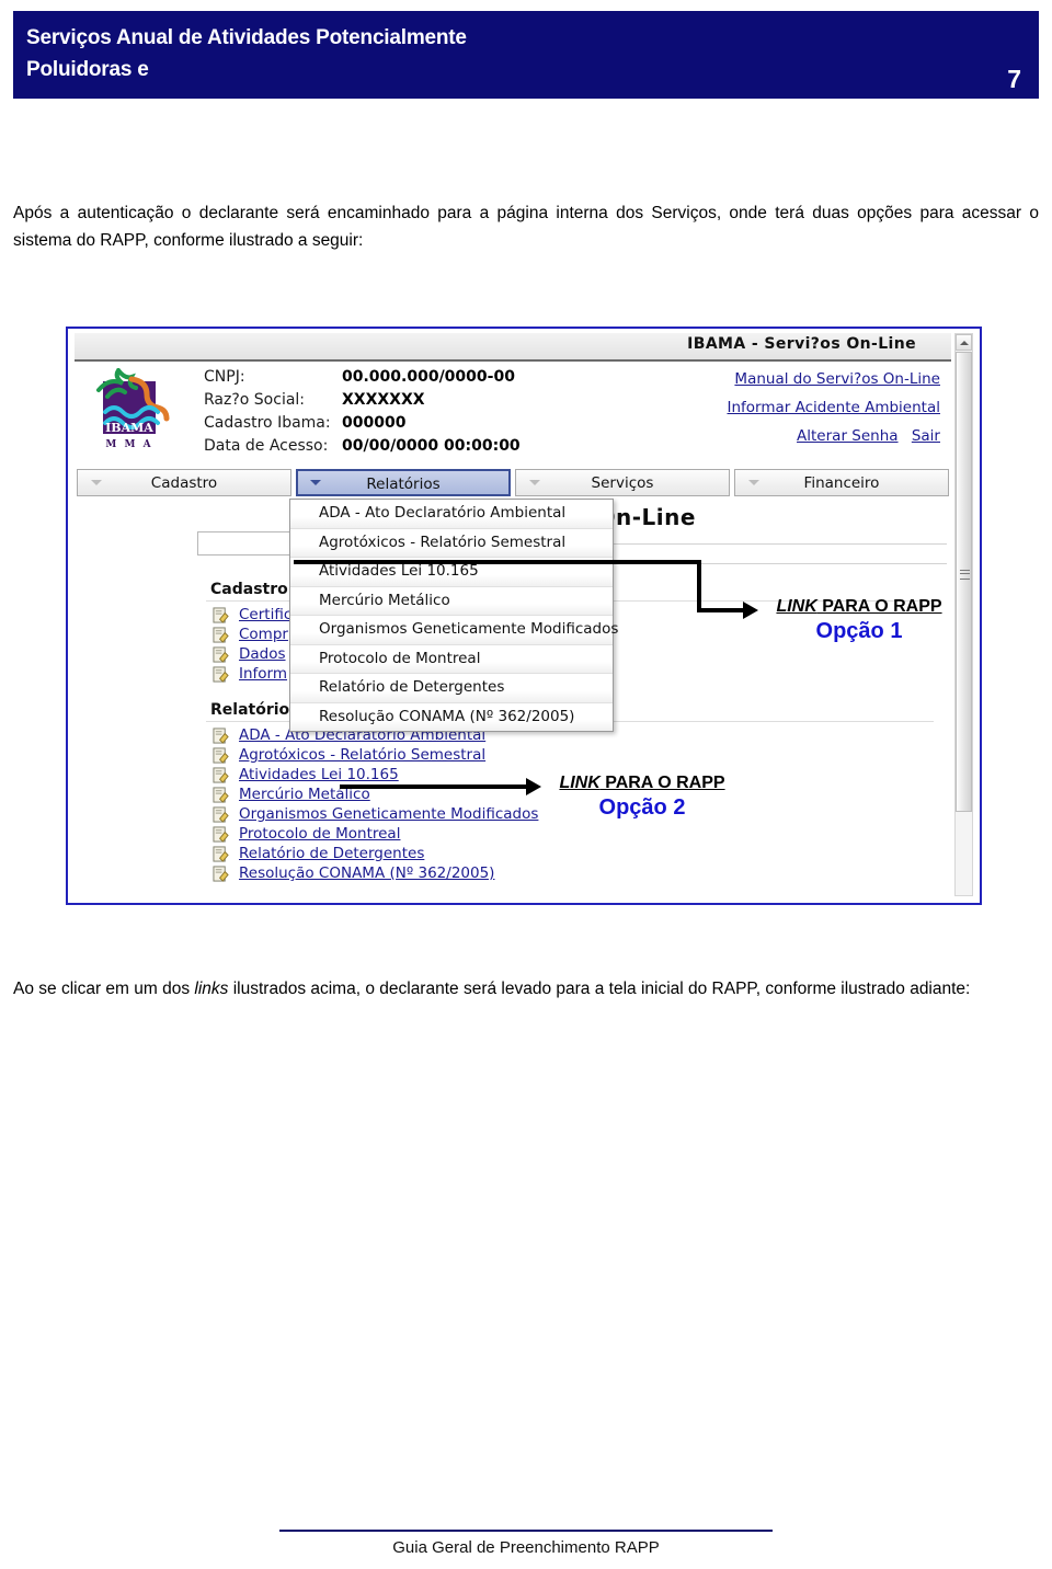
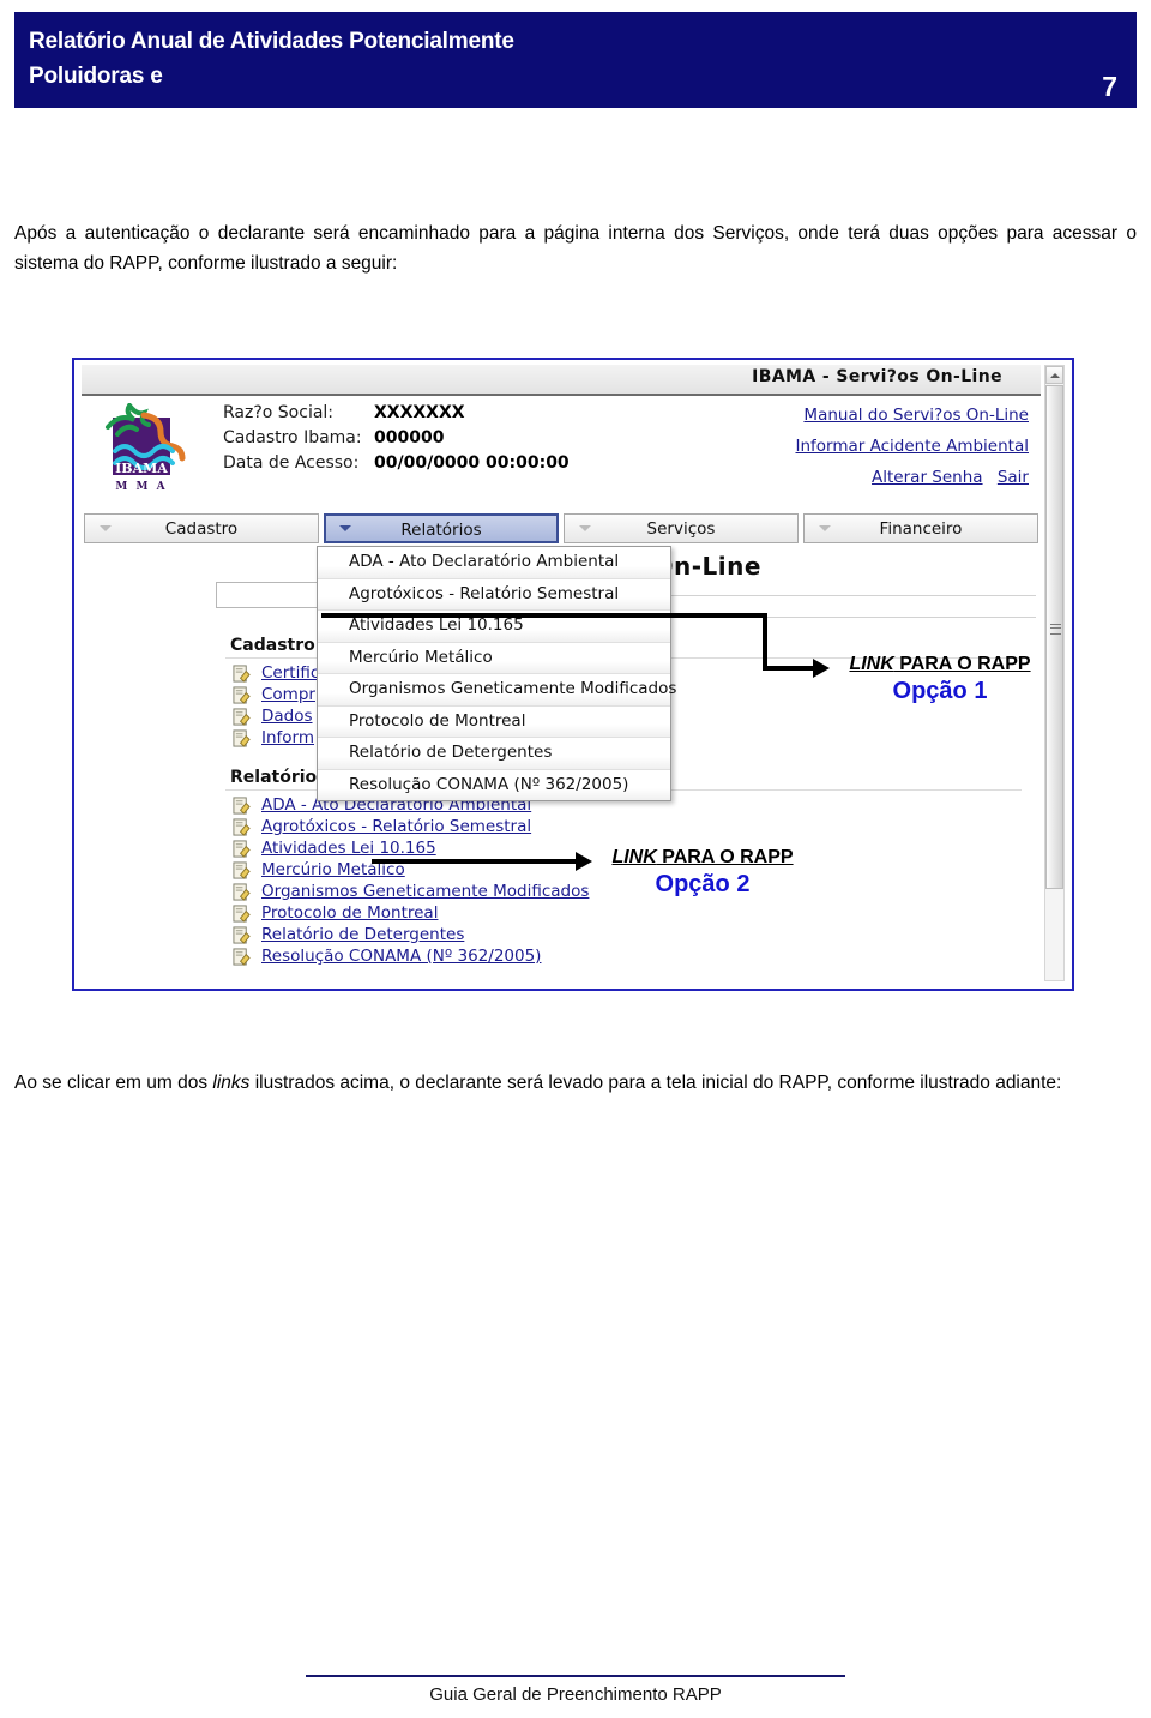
- Serviços Anual de Atividades Potencialmente
+ Relatório Anual de Atividades Potencialmente
  Poluidoras e
  7
  Após a autenticação o declarante será encaminhado para a página interna dos Serviços, onde terá duas opções para acessar o sistema do RAPP, conforme ilustrado a seguir:
  IBAMA - Servi?os On-Line
  IBAMA
  M M A
- CNPJ:
- 00.000.000/0000-00
  Raz?o Social:
  XXXXXXX
  Cadastro Ibama:
  000000
  Data de Acesso:
  00/00/0000 00:00:00
  Manual do Servi?os On-Line
  Informar Acidente Ambiental
  Alterar Senha Sair
  Cadastro
  Relatórios
  Serviços
  Financeiro
  Cadastro
  Certific
  Compr
  Dados
  Inform
  Relatório
  ADA - Ato Declaratório Ambiental
  Agrotóxicos - Relatório Semestral
  Atividades Lei 10.165
  Mercúrio Metálico
  Organismos Geneticamente Modificados
  Protocolo de Montreal
  Relatório de Detergentes
  Resolução CONAMA (Nº 362/2005)
  ADA - Ato Declaratório Ambiental
  Agrotóxicos - Relatório Semestral
  Atividades Lei 10.165
  Mercúrio Metálico
  Organismos Geneticamente Modificados
  Protocolo de Montreal
  Relatório de Detergentes
  Resolução CONAMA (Nº 362/2005)
  LINK PARA O RAPP
  Opção 1
  LINK PARA O RAPP
  Opção 2
  Ao se clicar em um dos links ilustrados acima, o declarante será levado para a tela inicial do RAPP, conforme ilustrado adiante:
  Guia Geral de Preenchimento RAPP
